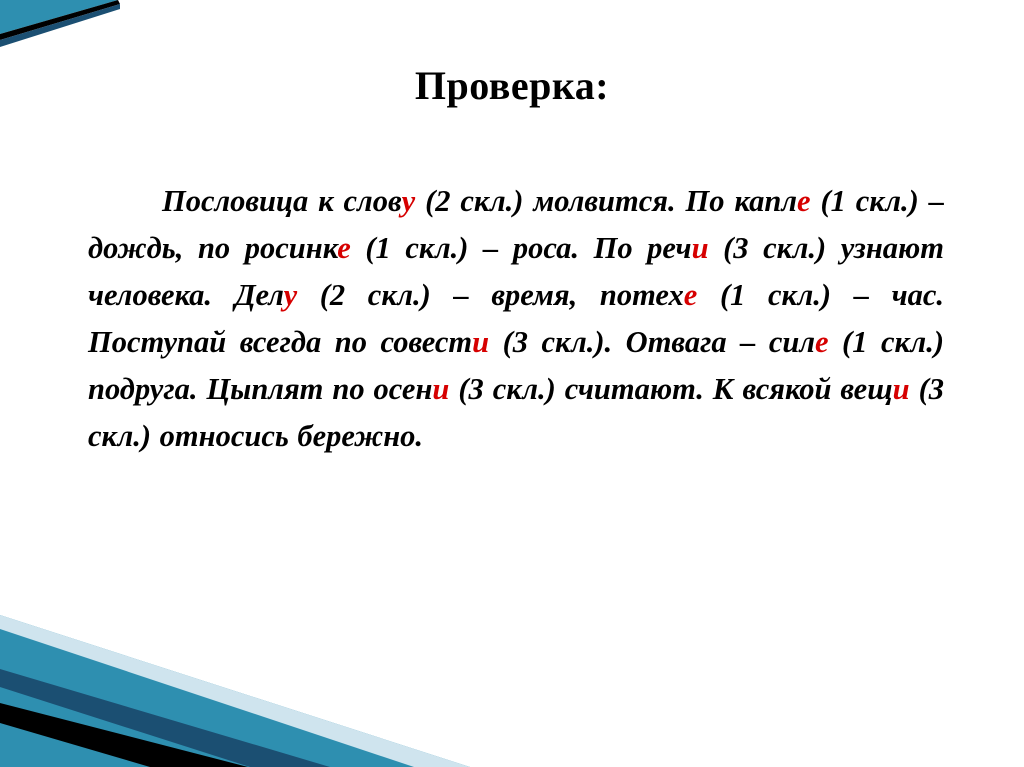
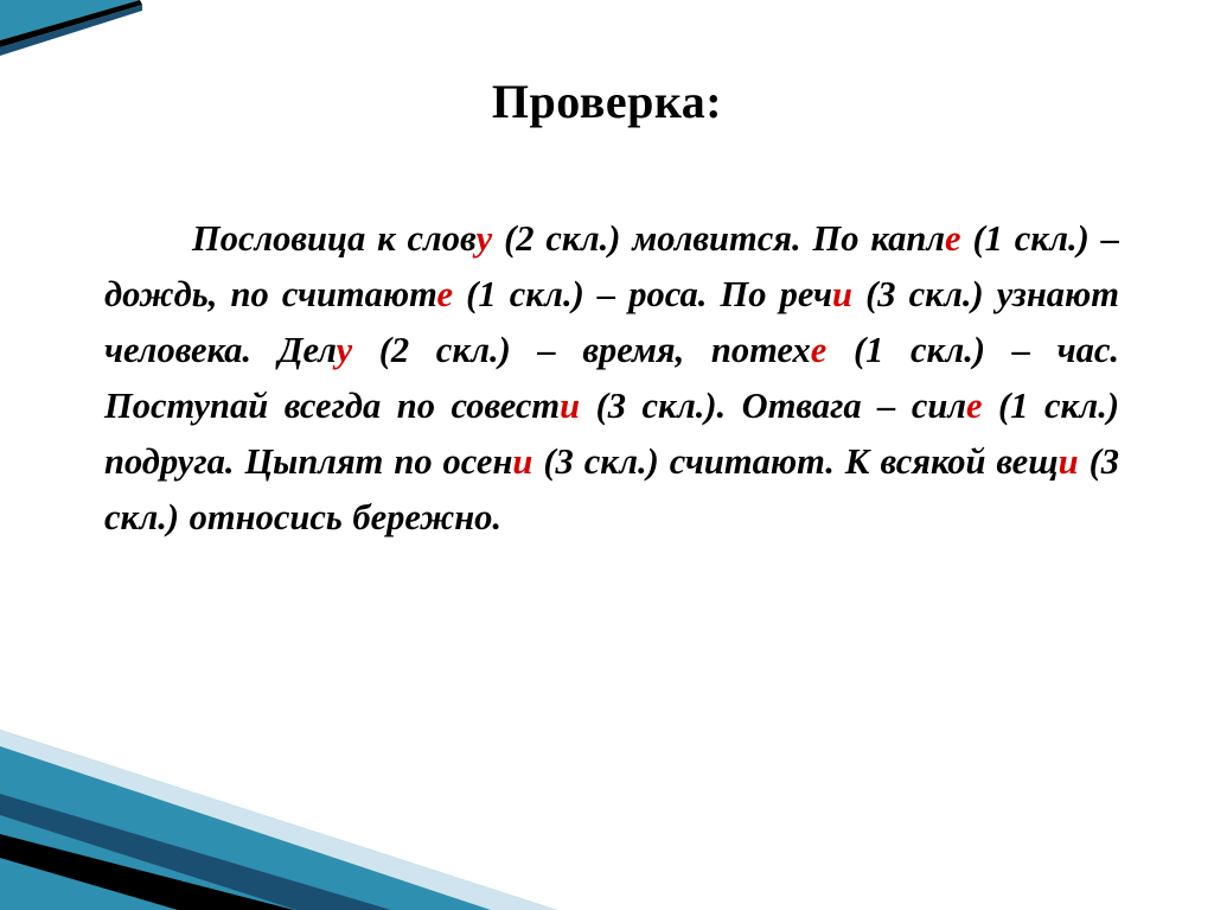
  Проверка:
- Пословица к слову (2 скл.) молвится. По капле (1 скл.) – дождь, по росинке (1 скл.) – роса. По речи (3 скл.) узнают человека. Делу (2 скл.) – время, потехе (1 скл.) – час. Поступай всегда по совести (3 скл.). Отвага – силе (1 скл.) подруга. Цыплят по осени (3 скл.) считают. К всякой вещи (3 скл.) относись бережно.
+ Пословица к слову (2 скл.) молвится. По капле (1 скл.) – дождь, по считаюте (1 скл.) – роса. По речи (3 скл.) узнают человека. Делу (2 скл.) – время, потехе (1 скл.) – час. Поступай всегда по совести (3 скл.). Отвага – силе (1 скл.) подруга. Цыплят по осени (3 скл.) считают. К всякой вещи (3 скл.) относись бережно.
